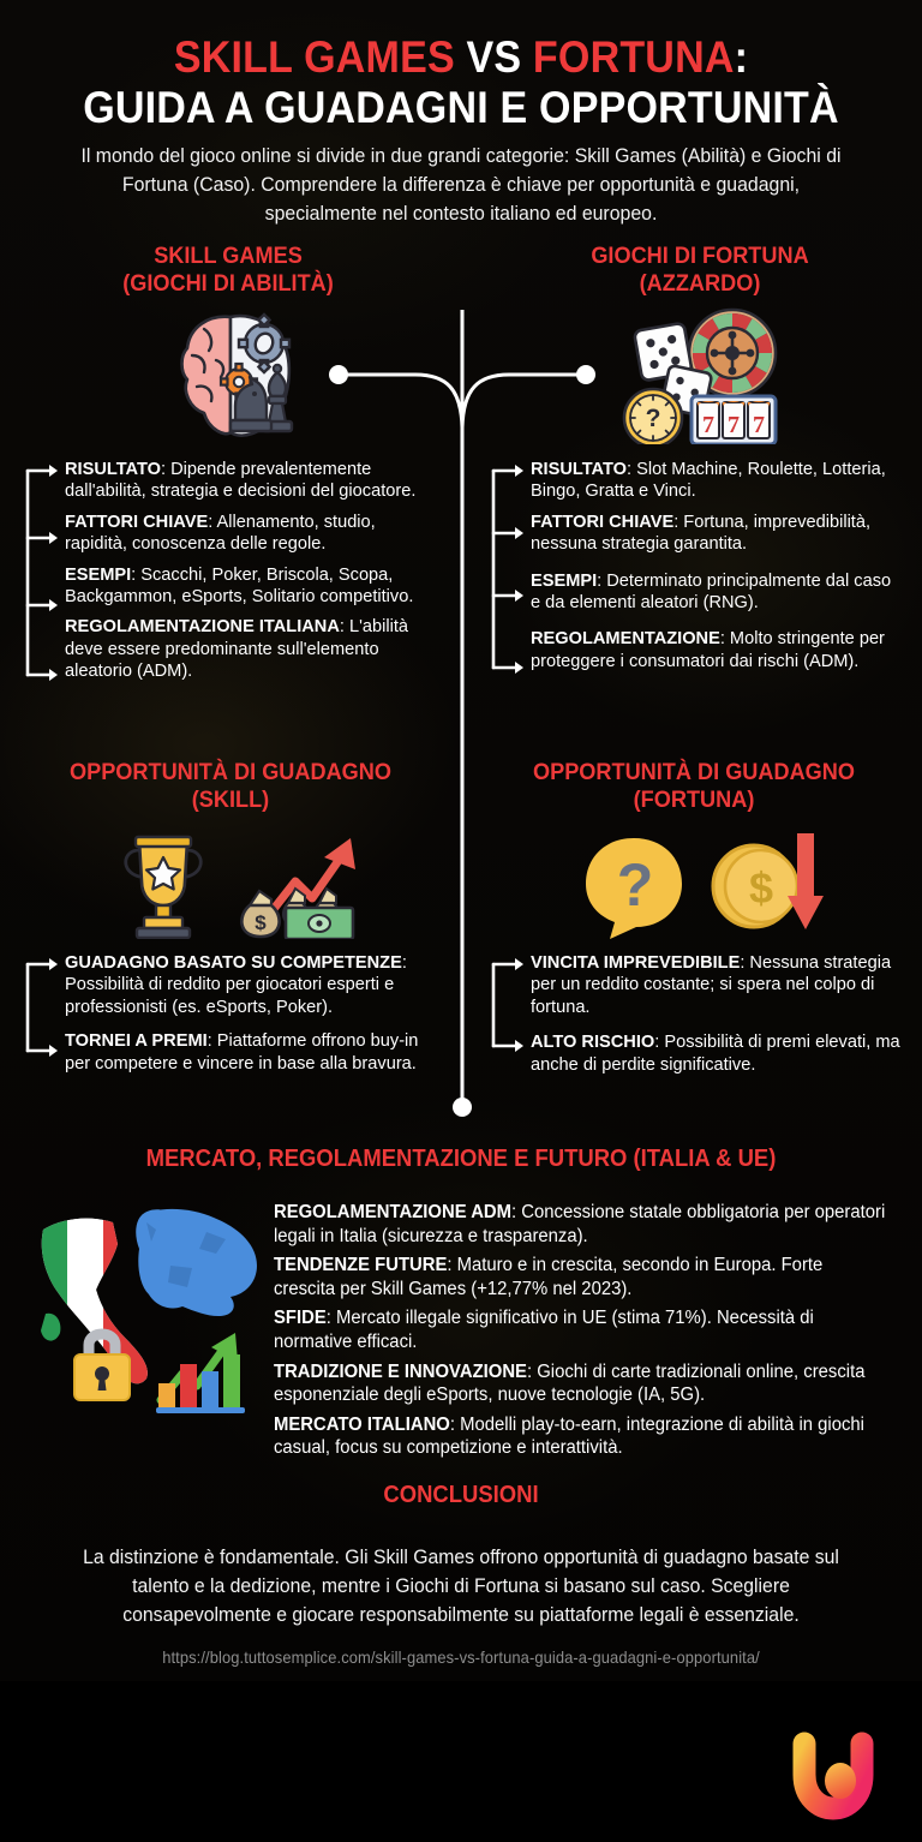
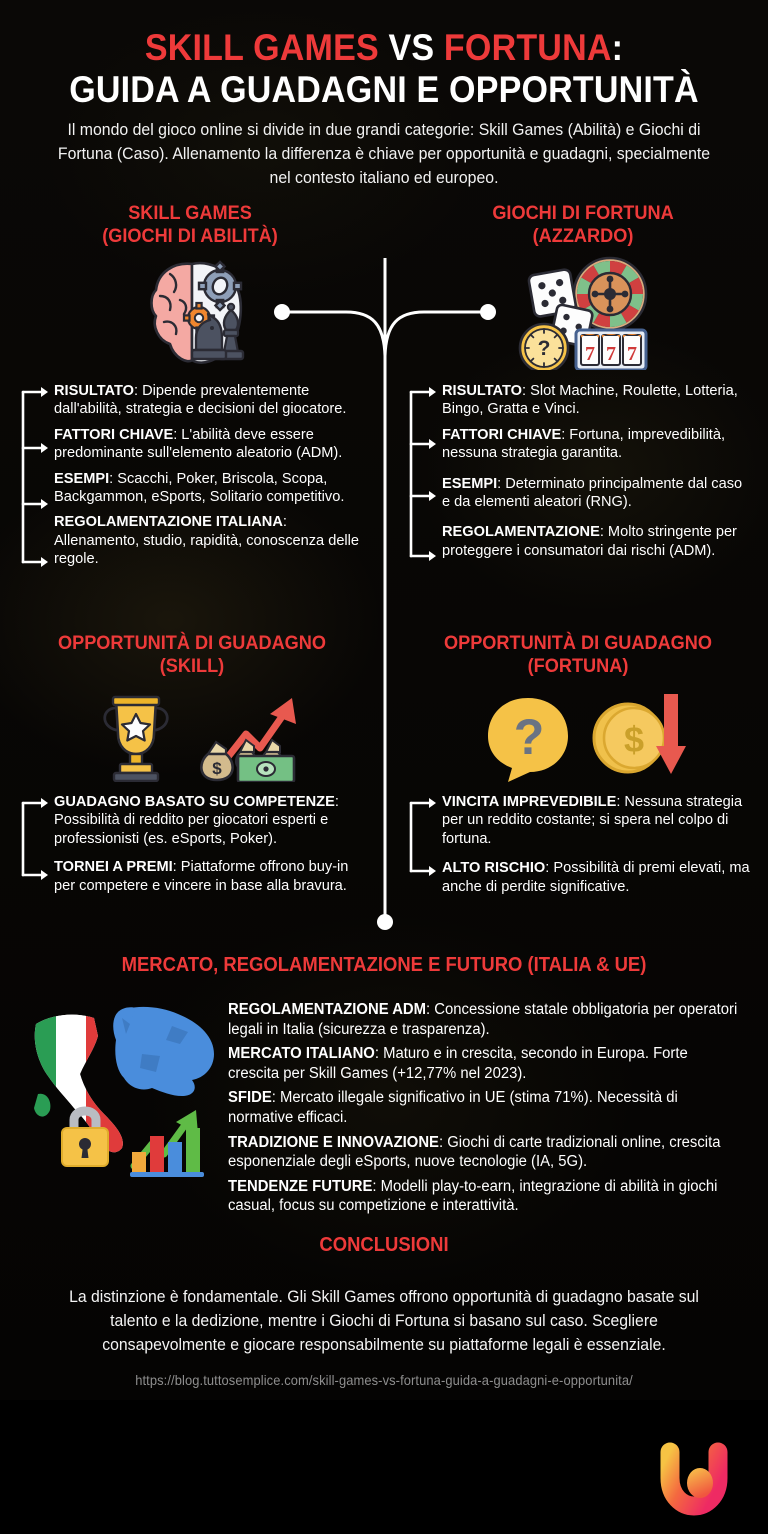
  SKILL GAMES VS FORTUNA:
  GUIDA A GUADAGNI E OPPORTUNITÀ
- Il mondo del gioco online si divide in due grandi categorie: Skill Games (Abilità) e Giochi di Fortuna (Caso). Comprendere la differenza è chiave per opportunità e guadagni, specialmente nel contesto italiano ed europeo.
+ Il mondo del gioco online si divide in due grandi categorie: Skill Games (Abilità) e Giochi di Fortuna (Caso). Allenamento la differenza è chiave per opportunità e guadagni, specialmente nel contesto italiano ed europeo.
  SKILL GAMES
  (GIOCHI DI ABILITÀ)
  GIOCHI DI FORTUNA
  (AZZARDO)
  ?
  7
  7
  7
  RISULTATO: Dipende prevalentemente dall'abilità, strategia e decisioni del giocatore.
- FATTORI CHIAVE: Allenamento, studio, rapidità, conoscenza delle regole.
+ FATTORI CHIAVE: L'abilità deve essere predominante sull'elemento aleatorio (ADM).
  ESEMPI: Scacchi, Poker, Briscola, Scopa, Backgammon, eSports, Solitario competitivo.
- REGOLAMENTAZIONE ITALIANA: L'abilità deve essere predominante sull'elemento aleatorio (ADM).
+ REGOLAMENTAZIONE ITALIANA: Allenamento, studio, rapidità, conoscenza delle regole.
  RISULTATO: Slot Machine, Roulette, Lotteria, Bingo, Gratta e Vinci.
  FATTORI CHIAVE: Fortuna, imprevedibilità, nessuna strategia garantita.
  ESEMPI: Determinato principalmente dal caso e da elementi aleatori (RNG).
  REGOLAMENTAZIONE: Molto stringente per proteggere i consumatori dai rischi (ADM).
  OPPORTUNITÀ DI GUADAGNO
  (SKILL)
  OPPORTUNITÀ DI GUADAGNO
  (FORTUNA)
  $
  ?
  $
  GUADAGNO BASATO SU COMPETENZE: Possibilità di reddito per giocatori esperti e professionisti (es. eSports, Poker).
  TORNEI A PREMI: Piattaforme offrono buy-in per competere e vincere in base alla bravura.
  VINCITA IMPREVEDIBILE: Nessuna strategia per un reddito costante; si spera nel colpo di fortuna.
  ALTO RISCHIO: Possibilità di premi elevati, ma anche di perdite significative.
  MERCATO, REGOLAMENTAZIONE E FUTURO (ITALIA & UE)
  REGOLAMENTAZIONE ADM: Concessione statale obbligatoria per operatori legali in Italia (sicurezza e trasparenza).
- TENDENZE FUTURE: Maturo e in crescita, secondo in Europa. Forte crescita per Skill Games (+12,77% nel 2023).
+ MERCATO ITALIANO: Maturo e in crescita, secondo in Europa. Forte crescita per Skill Games (+12,77% nel 2023).
  SFIDE: Mercato illegale significativo in UE (stima 71%). Necessità di normative efficaci.
  TRADIZIONE E INNOVAZIONE: Giochi di carte tradizionali online, crescita esponenziale degli eSports, nuove tecnologie (IA, 5G).
- MERCATO ITALIANO: Modelli play-to-earn, integrazione di abilità in giochi casual, focus su competizione e interattività.
+ TENDENZE FUTURE: Modelli play-to-earn, integrazione di abilità in giochi casual, focus su competizione e interattività.
  CONCLUSIONI
  La distinzione è fondamentale. Gli Skill Games offrono opportunità di guadagno basate sul talento e la dedizione, mentre i Giochi di Fortuna si basano sul caso. Scegliere consapevolmente e giocare responsabilmente su piattaforme legali è essenziale.
  https://blog.tuttosemplice.com/skill-games-vs-fortuna-guida-a-guadagni-e-opportunita/
